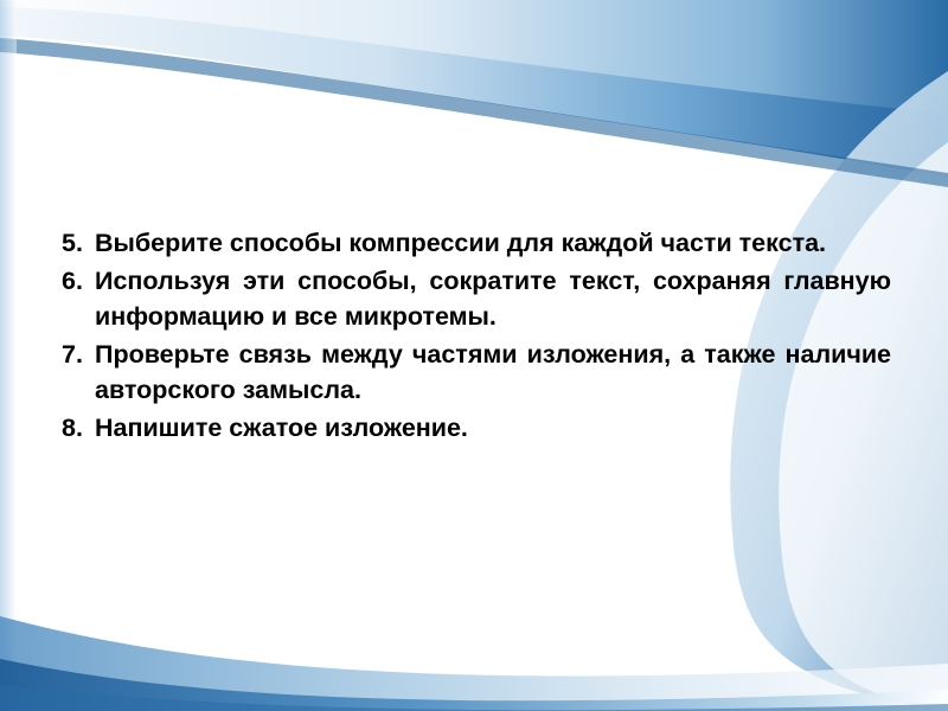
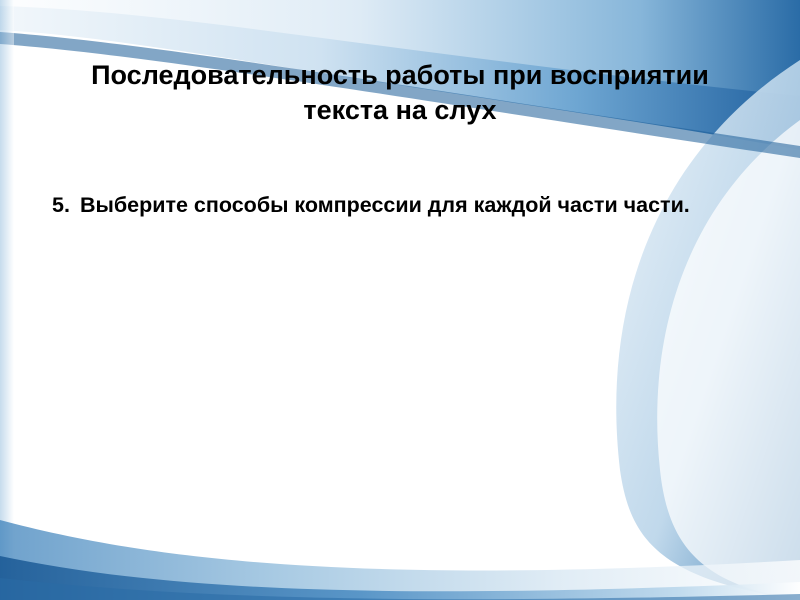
+ Последовательность работы при восприятии текста на слух
  5.
- Выберите способы компрессии для каждой части текста.
+ Выберите способы компрессии для каждой части части.
- 6.
- Используя эти способы, сократите текст, сохраняя главную информацию и все микротемы.
- 7.
- Проверьте связь между частями изложения, а также наличие авторского замысла.
- 8.
- Напишите сжатое изложение.
